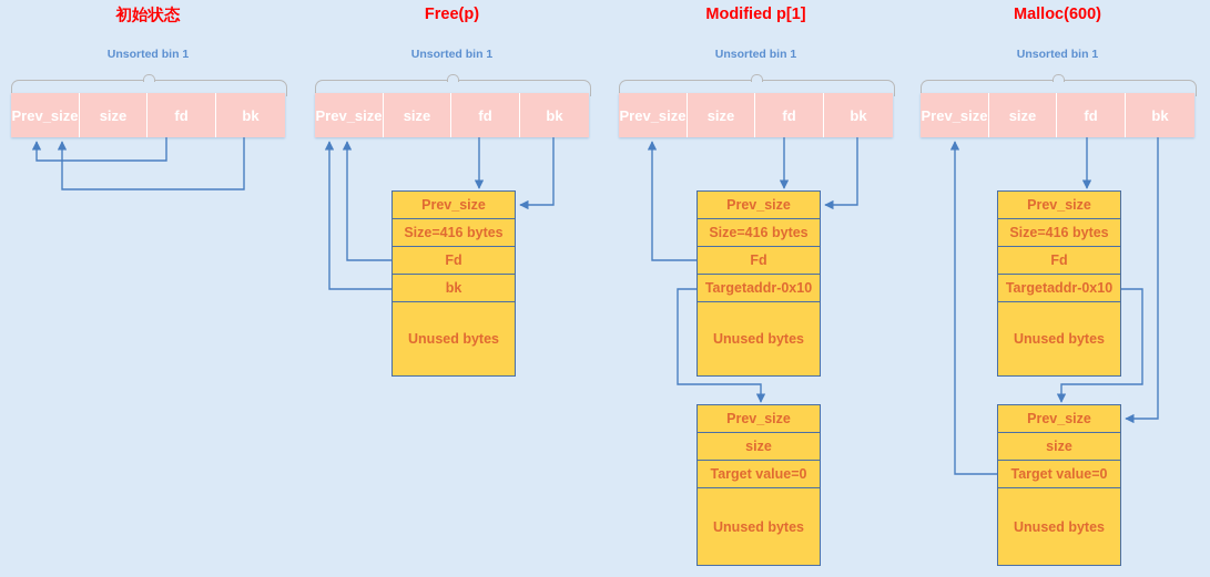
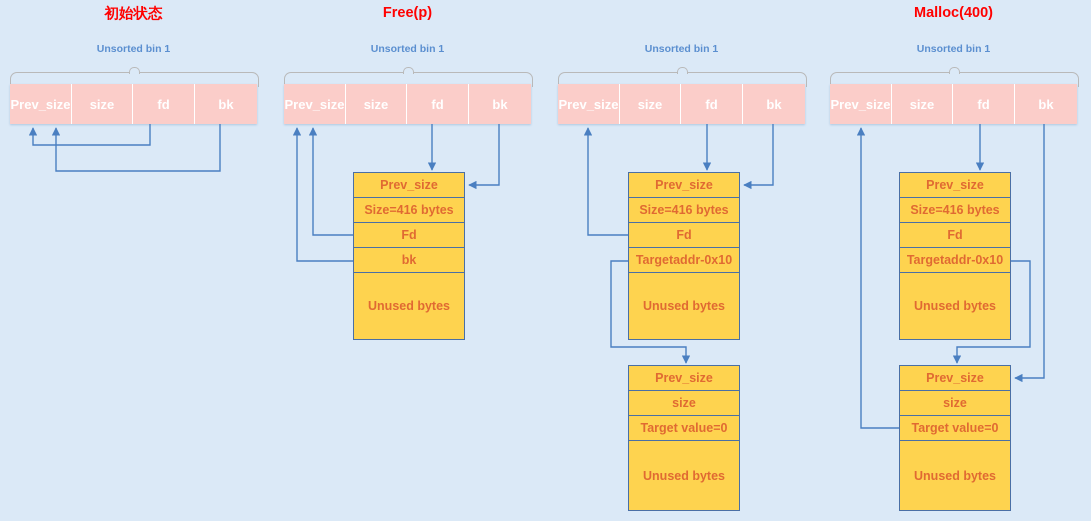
  初始状态
  Unsorted bin 1
  Prev_size
  size
  fd
  bk
  Free(p)
  Unsorted bin 1
  Prev_size
  size
  fd
  bk
  Prev_size
  Size=416 bytes
  Fd
  bk
  Unused bytes
- Modified p[1]
  Unsorted bin 1
  Prev_size
  size
  fd
  bk
  Prev_size
  Size=416 bytes
  Fd
  Targetaddr-0x10
  Unused bytes
  Prev_size
  size
  Target value=0
  Unused bytes
- Malloc(600)
+ Malloc(400)
  Unsorted bin 1
  Prev_size
  size
  fd
  bk
  Prev_size
  Size=416 bytes
  Fd
  Targetaddr-0x10
  Unused bytes
  Prev_size
  size
  Target value=0
  Unused bytes
